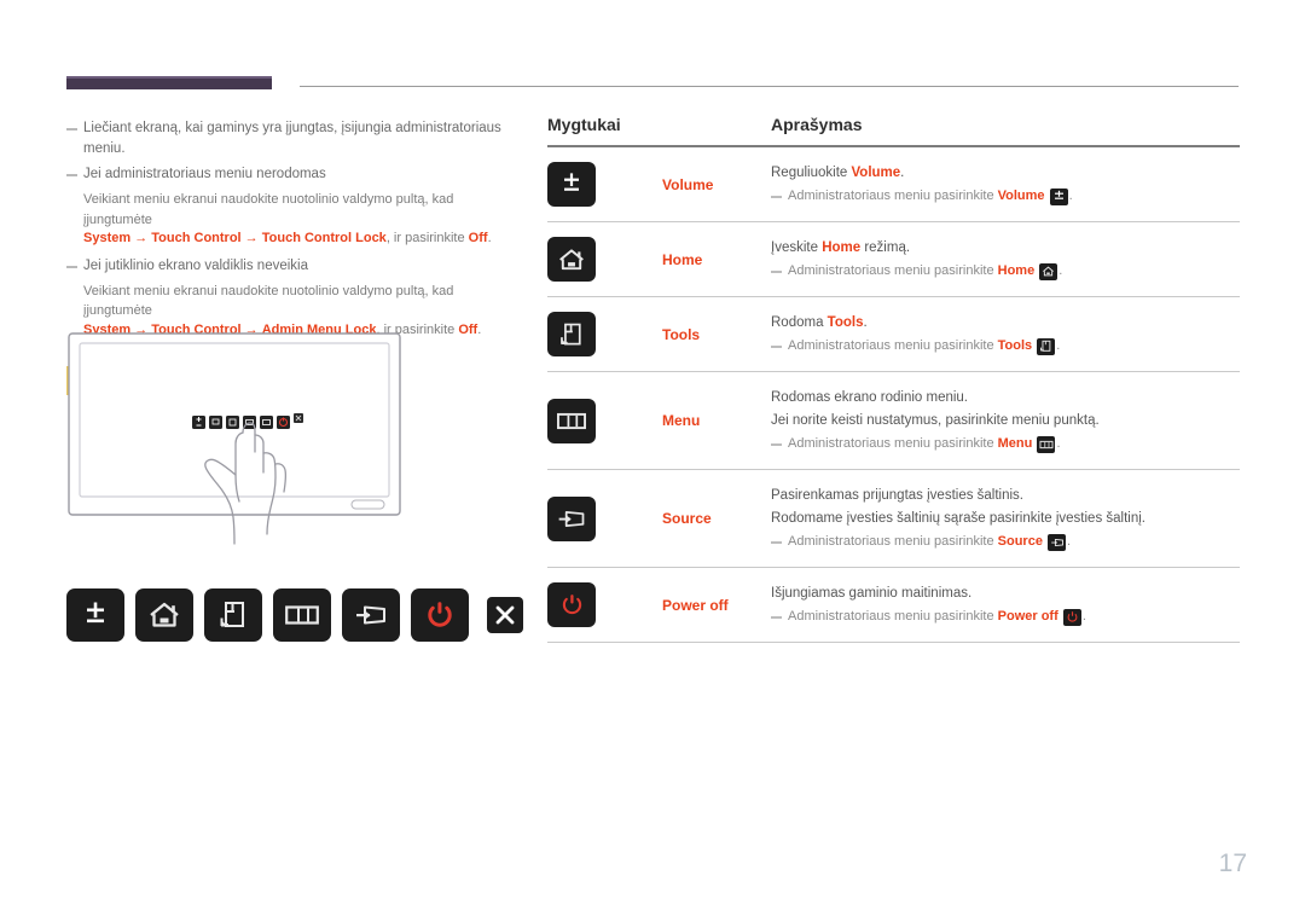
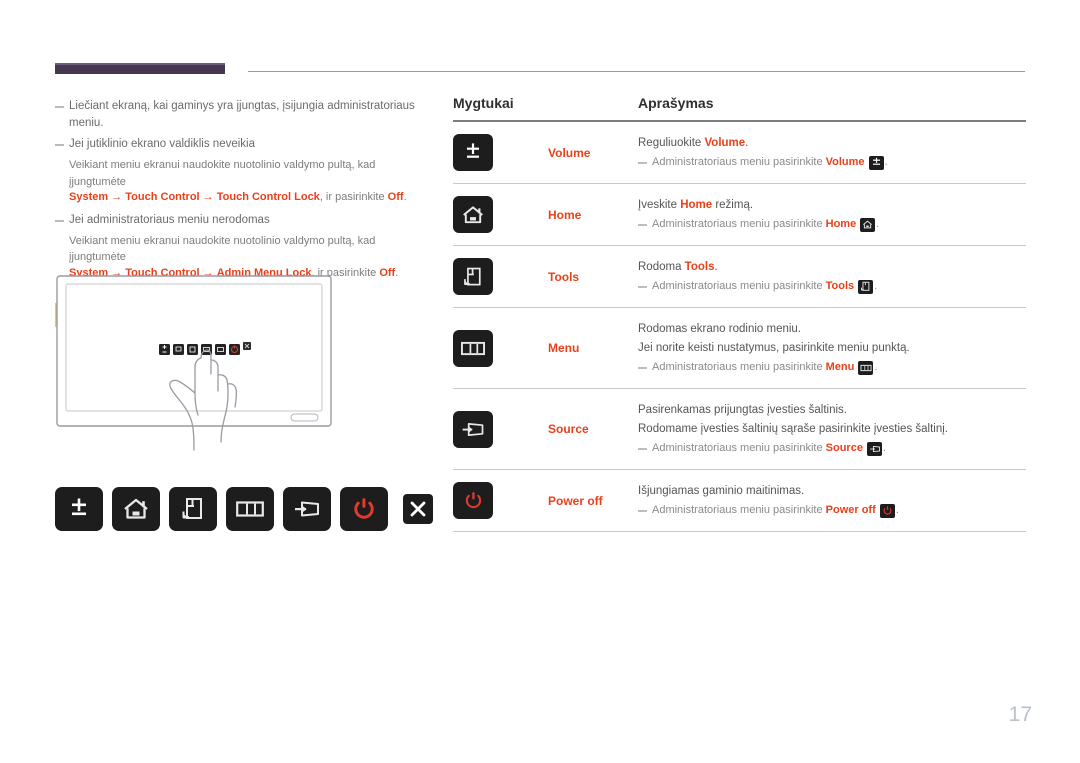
  Liečiant ekraną, kai gaminys yra įjungtas, įsijungia administratoriaus meniu.
- Jei administratoriaus meniu nerodomas
+ Jei jutiklinio ekrano valdiklis neveikia
  Veikiant meniu ekranui naudokite nuotolinio valdymo pultą, kad įjungtumėte
  System → Touch Control → Touch Control Lock, ir pasirinkite Off.
- Jei jutiklinio ekrano valdiklis neveikia
+ Jei administratoriaus meniu nerodomas
  Veikiant meniu ekranui naudokite nuotolinio valdymo pultą, kad įjungtumėte
  System → Touch Control → Admin Menu Lock, ir pasirinkite Off.
  Mygtukai
  Aprašymas
  Volume
  Reguliuokite Volume.
  Administratoriaus meniu pasirinkite Volume .
  Home
  Įveskite Home režimą.
  Administratoriaus meniu pasirinkite Home .
  Tools
  Rodoma Tools.
  Administratoriaus meniu pasirinkite Tools .
  Menu
  Rodomas ekrano rodinio meniu.
  Jei norite keisti nustatymus, pasirinkite meniu punktą.
  Administratoriaus meniu pasirinkite Menu .
  Source
  Pasirenkamas prijungtas įvesties šaltinis.
  Rodomame įvesties šaltinių sąraše pasirinkite įvesties šaltinį.
  Administratoriaus meniu pasirinkite Source .
  Power off
  Išjungiamas gaminio maitinimas.
  Administratoriaus meniu pasirinkite Power off .
  17
